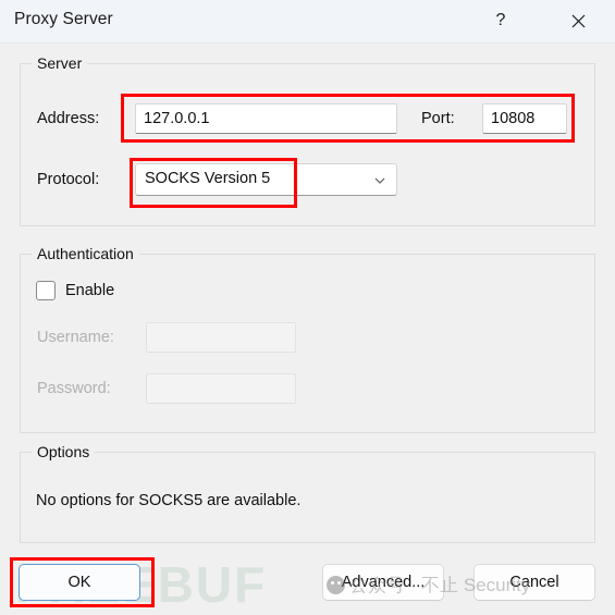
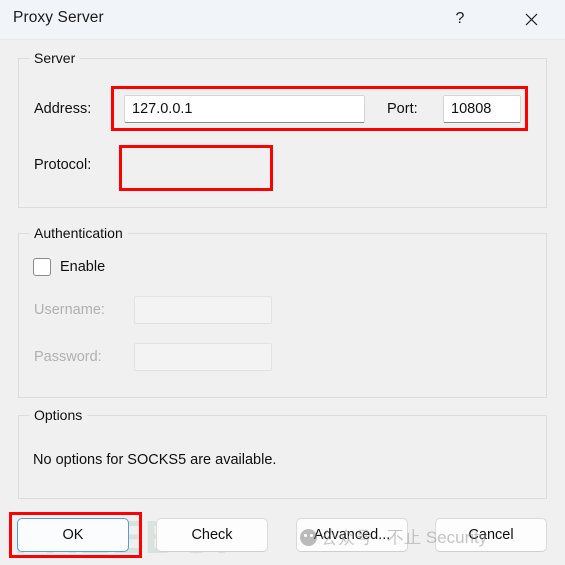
  Proxy Server
  ?
  Server
  Address:
  127.0.0.1
  Port:
  10808
  Protocol:
- SOCKS Version 5
  Authentication
  Enable
  Username:
  Password:
  Options
  No options for SOCKS5 are available.
  OK
+ Check
  Advanced...
  Cancel
  公众号 · 不止 Security
